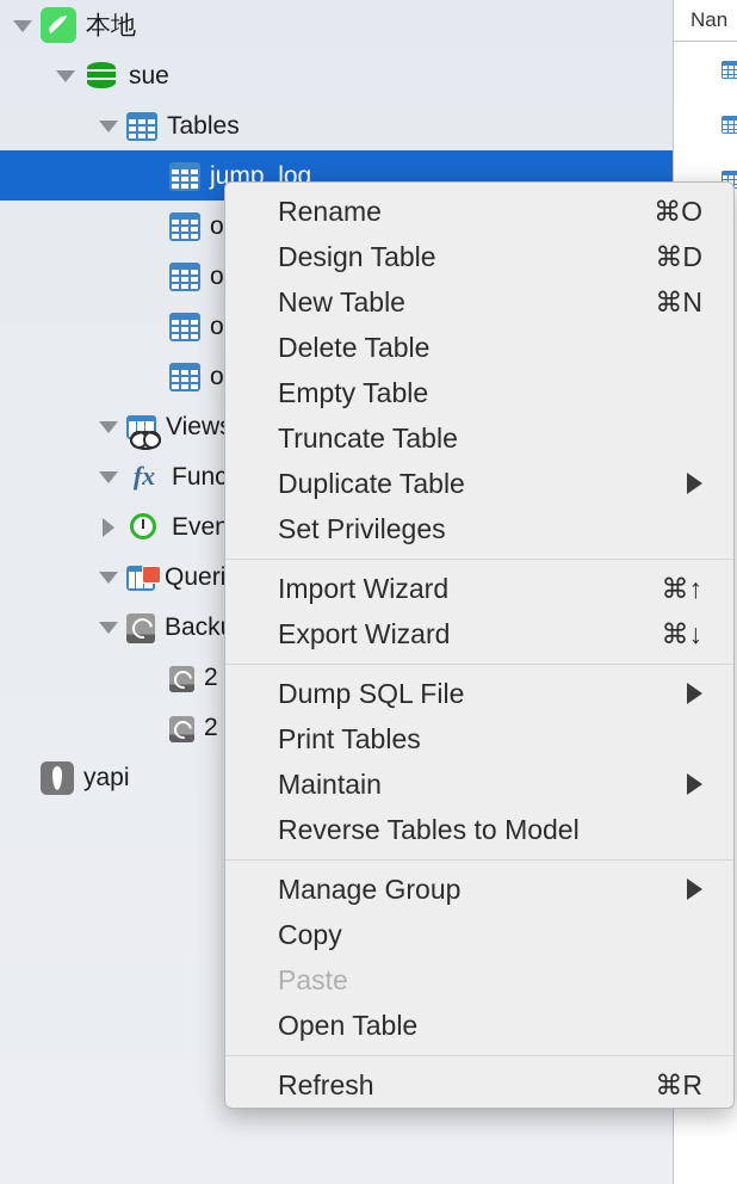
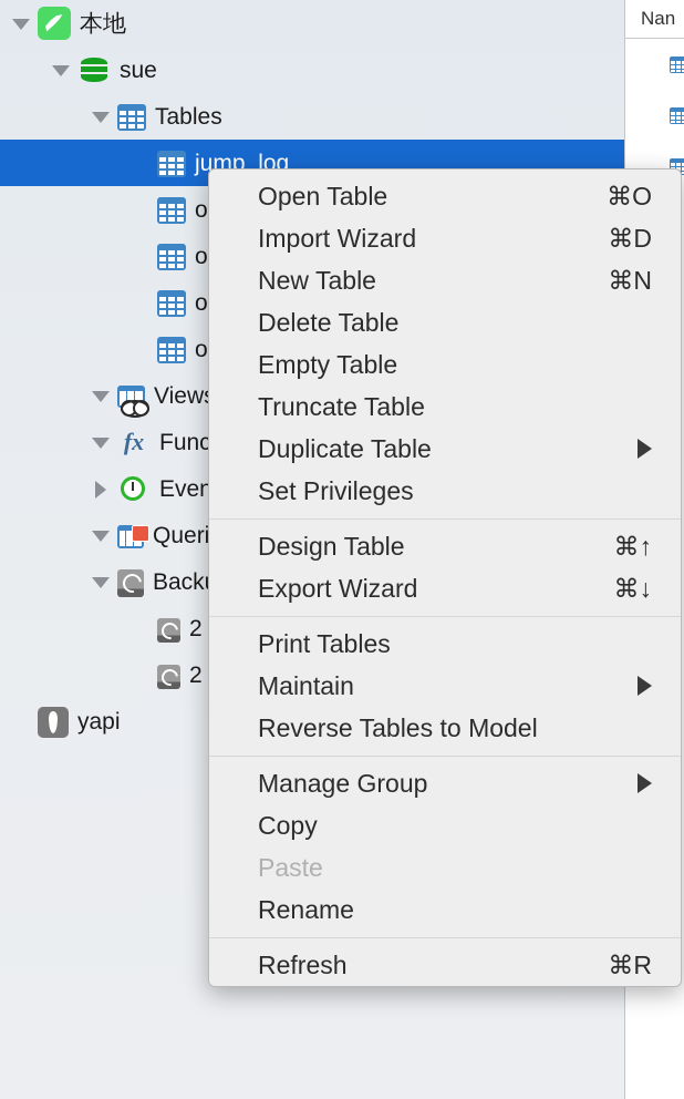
  Nan
  本地
  sue
  Tables
  jump_log
  o
  o
  o
  o
  View
  fx
  2
  2
  yapi
- Rename
+ Open Table
  ⌘O
- Design Table
+ Import Wizard
  ⌘D
  New Table
  ⌘N
  Delete Table
  Empty Table
  Truncate Table
  Duplicate Table
  Set Privileges
- Import Wizard
+ Design Table
  ⌘↑
  Export Wizard
  ⌘↓
- Dump SQL File
  Print Tables
  Maintain
  Reverse Tables to Model
  Manage Group
  Copy
  Paste
- Open Table
+ Rename
  Refresh
  ⌘R
